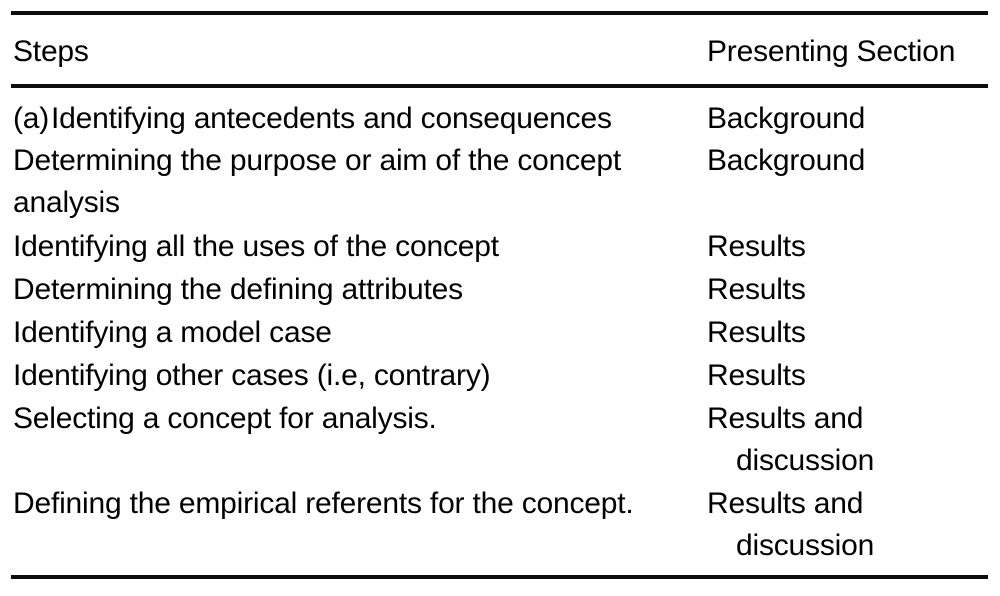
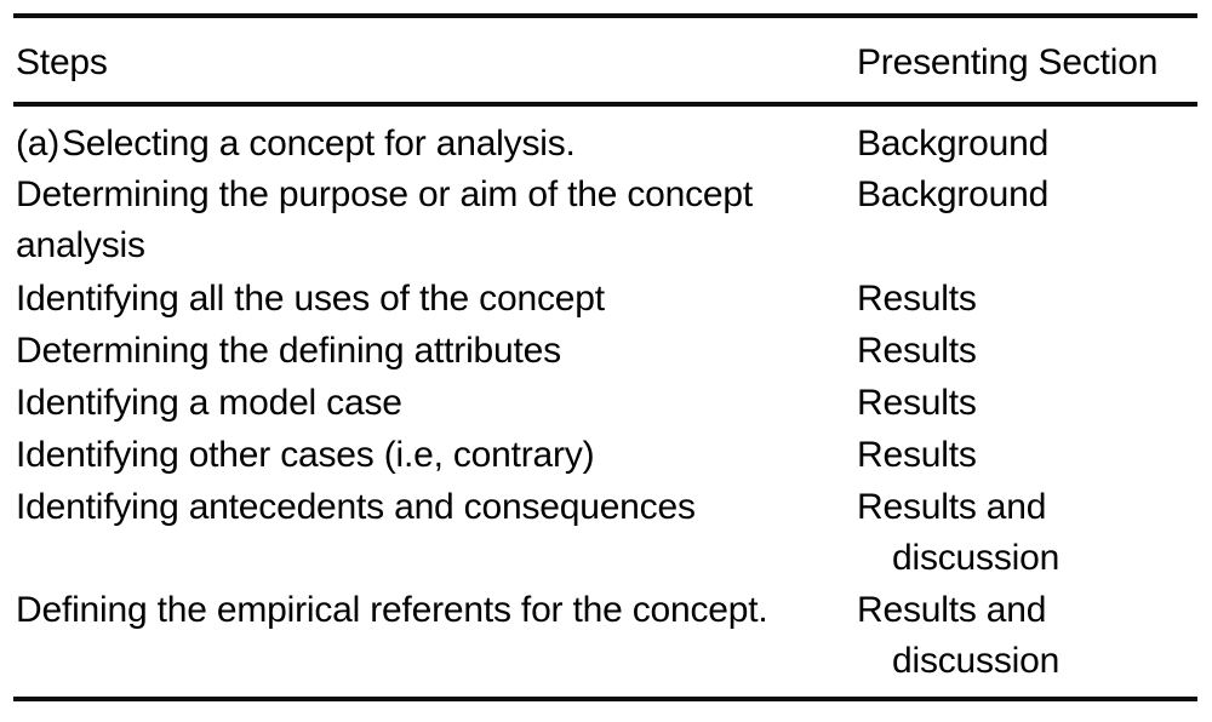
  Steps
  Presenting Section
- (a)Identifying antecedents and consequences
+ (a)Selecting a concept for analysis.
  Background
  Determining the purpose or aim of the concept analysis
  Background
  Identifying all the uses of the concept
  Results
  Determining the defining attributes
  Results
  Identifying a model case
  Results
  Identifying other cases (i.e, contrary)
  Results
- Selecting a concept for analysis.
+ Identifying antecedents and consequences
  Results and
  discussion
  Defining the empirical referents for the concept.
  Results and
  discussion
